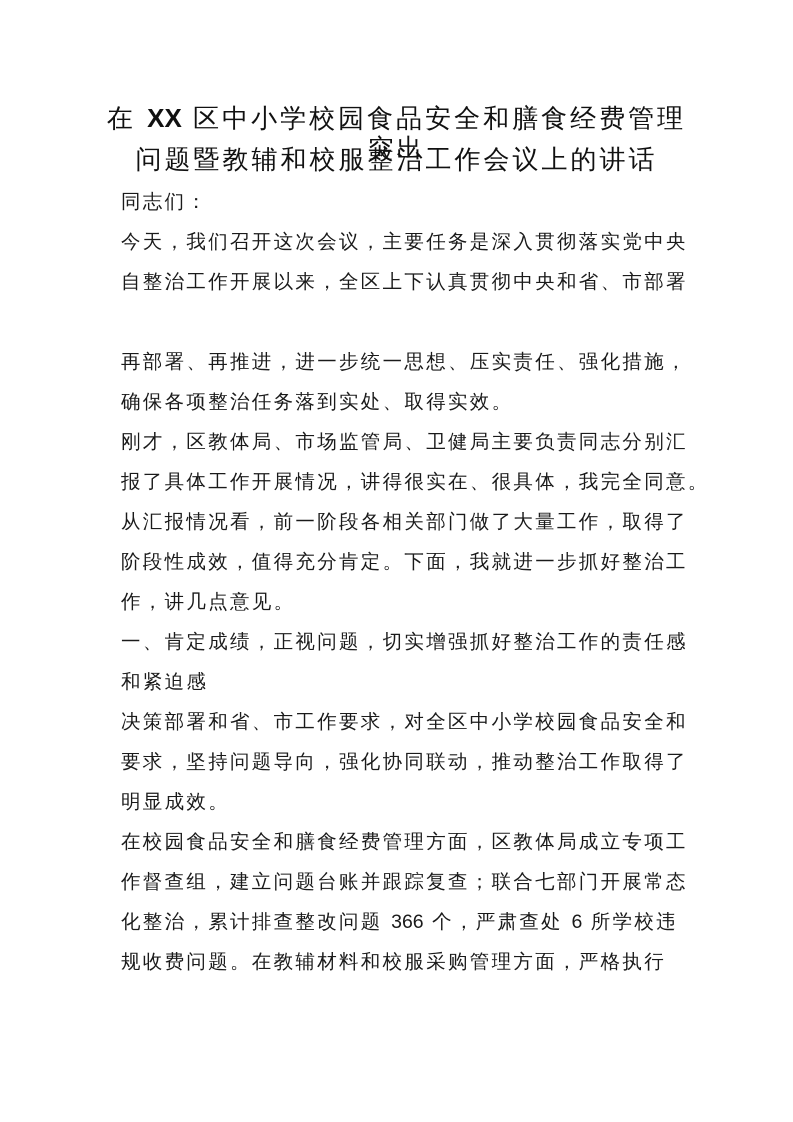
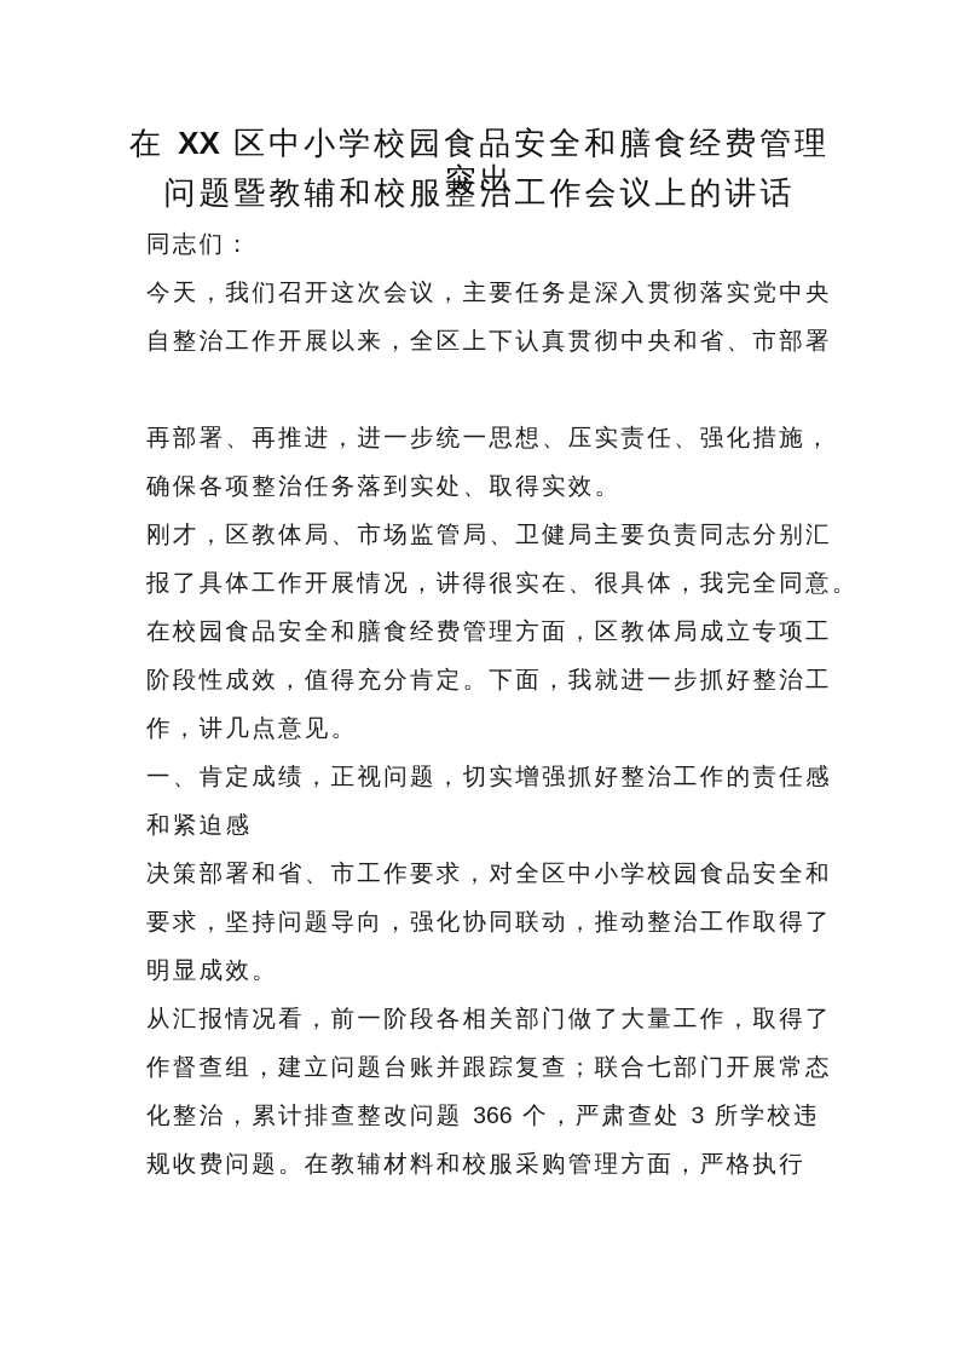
  在 XX 区中小学校园食品安全和膳食经费管理突出
  问题暨教辅和校服整治工作会议上的讲话
  同志们：
  今天，我们召开这次会议，主要任务是深入贯彻落实党中央
  自整治工作开展以来，全区上下认真贯彻中央和省、市部署
  再部署、再推进，进一步统一思想、压实责任、强化措施，
  确保各项整治任务落到实处、取得实效。
  刚才，区教体局、市场监管局、卫健局主要负责同志分别汇
  报了具体工作开展情况，讲得很实在、很具体，我完全同意。
- 从汇报情况看，前一阶段各相关部门做了大量工作，取得了
+ 在校园食品安全和膳食经费管理方面，区教体局成立专项工
  阶段性成效，值得充分肯定。下面，我就进一步抓好整治工
  作，讲几点意见。
  一、肯定成绩，正视问题，切实增强抓好整治工作的责任感
  和紧迫感
  决策部署和省、市工作要求，对全区中小学校园食品安全和
  要求，坚持问题导向，强化协同联动，推动整治工作取得了
  明显成效。
- 在校园食品安全和膳食经费管理方面，区教体局成立专项工
+ 从汇报情况看，前一阶段各相关部门做了大量工作，取得了
  作督查组，建立问题台账并跟踪复查；联合七部门开展常态
- 化整治，累计排查整改问题 366 个，严肃查处 6 所学校违
+ 化整治，累计排查整改问题 366 个，严肃查处 3 所学校违
  规收费问题。在教辅材料和校服采购管理方面，严格执行
